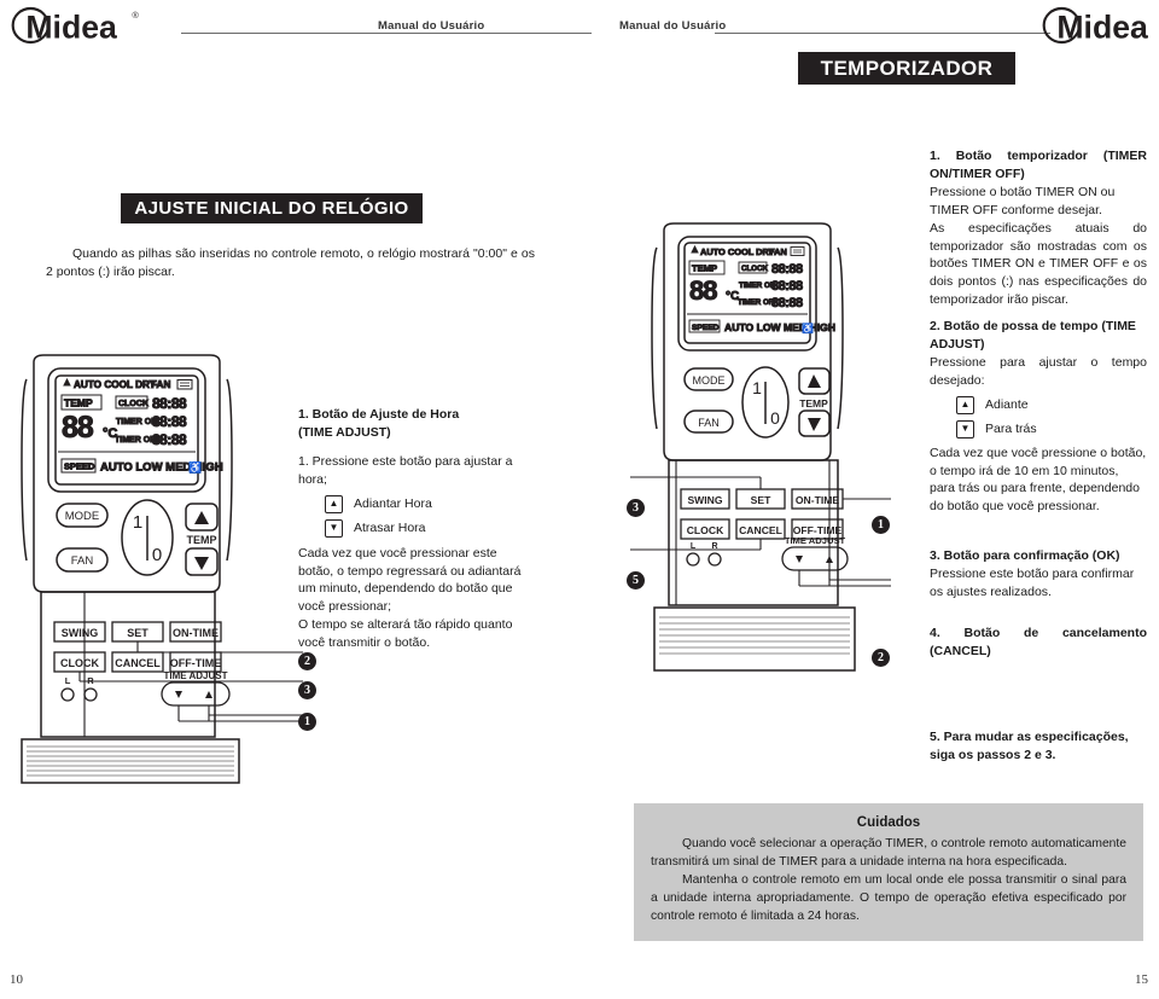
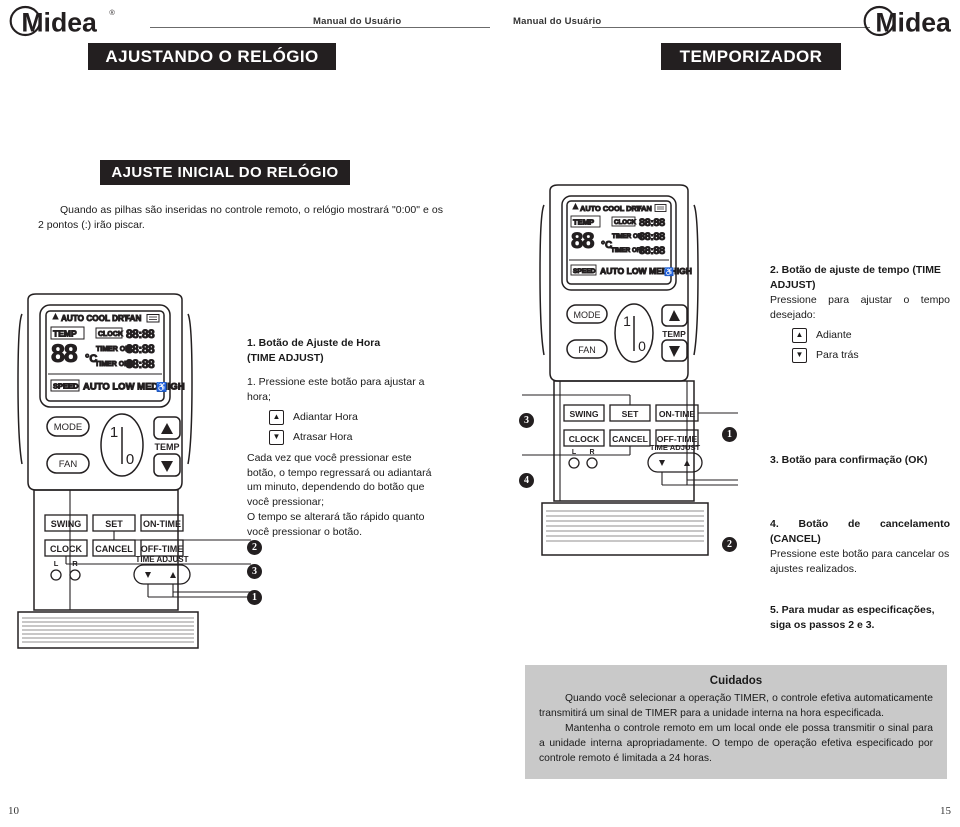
  Midea
  ®
  Manual do Usuário
  Manual do Usuário
  Midea
+ AJUSTANDO O RELÓGIO
  AJUSTE INICIAL DO RELÓGIO
  Quando as pilhas são inseridas no controle remoto, o relógio mostrará "0:00" e os 2 pontos (:) irão piscar.
  AUTO COOL DRY
  FAN
  TEMP
  88
  °C
  88:88
  88:88
  88:88
  SPEED
  AUTO LOW MED HIGH
  ♿
  MODE
  FAN
  1
  0
  TEMP
  SWING
  SET
  ON-TIME
  CLOCK
  CANCEL
  OFF-TIME
  L
  TIME ADJUST
  2
  3
  1
  1. Botão de Ajuste de Hora
  (TIME ADJUST)
  1. Pressione este botão para ajustar a hora;
  ▲
  Adiantar Hora
  ▼
  Atrasar Hora
  Cada vez que você pressionar este botão, o tempo regressará ou adiantará um minuto, dependendo do botão que você pressionar;
- O tempo se alterará tão rápido quanto você transmitir o botão.
+ O tempo se alterará tão rápido quanto você pressionar o botão.
  10
  TEMPORIZADOR
  AUTO COOL DRY
  FAN
  TEMP
  88
  °C
  88:88
  88:88
  88:88
  AUTO LOW MED HIGH
  ♿
  MODE
  FAN
  1
  0
  TEMP
  SWING
  SET
  ON-TIME
  CLOCK
  CANCEL
  OFF-TIME
  TIME ADJUST
  3
- 5
+ 4
  1
  2
- 1. Botão temporizador (TIMER ON/TIMER OFF)
- Pressione o botão TIMER ON ou TIMER OFF conforme desejar.
- As especificações atuais do temporizador são mostradas com os botões TIMER ON e TIMER OFF e os dois pontos (:) nas especificações do temporizador irão piscar.
- 2. Botão de possa de tempo (TIME ADJUST)
+ 2. Botão de ajuste de tempo (TIME ADJUST)
  Pressione para ajustar o tempo desejado:
  ▲
  Adiante
  ▼
  Para trás
- Cada vez que você pressione o botão, o tempo irá de 10 em 10 minutos, para trás ou para frente, dependendo do botão que você pressionar.
  3. Botão para confirmação (OK)
- Pressione este botão para confirmar os ajustes realizados.
  4. Botão de cancelamento (CANCEL)
+ Pressione este botão para cancelar os ajustes realizados.
  5. Para mudar as especificações, siga os passos 2 e 3.
  Cuidados
- Quando você selecionar a operação TIMER, o controle remoto automaticamente transmitirá um sinal de TIMER para a unidade interna na hora especificada.
+ Quando você selecionar a operação TIMER, o controle efetiva automaticamente transmitirá um sinal de TIMER para a unidade interna na hora especificada.
  Mantenha o controle remoto em um local onde ele possa transmitir o sinal para a unidade interna apropriadamente. O tempo de operação efetiva especificado por controle remoto é limitada a 24 horas.
  15
